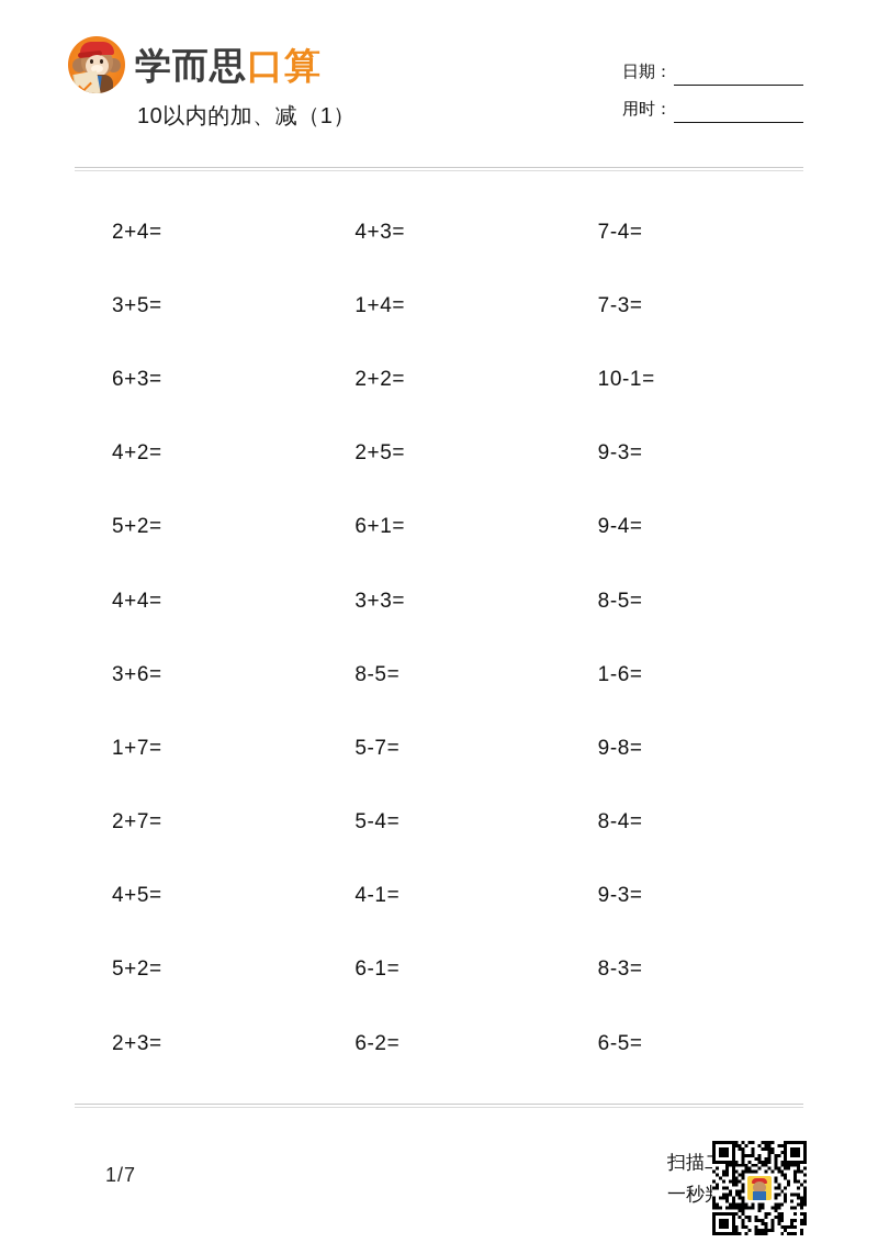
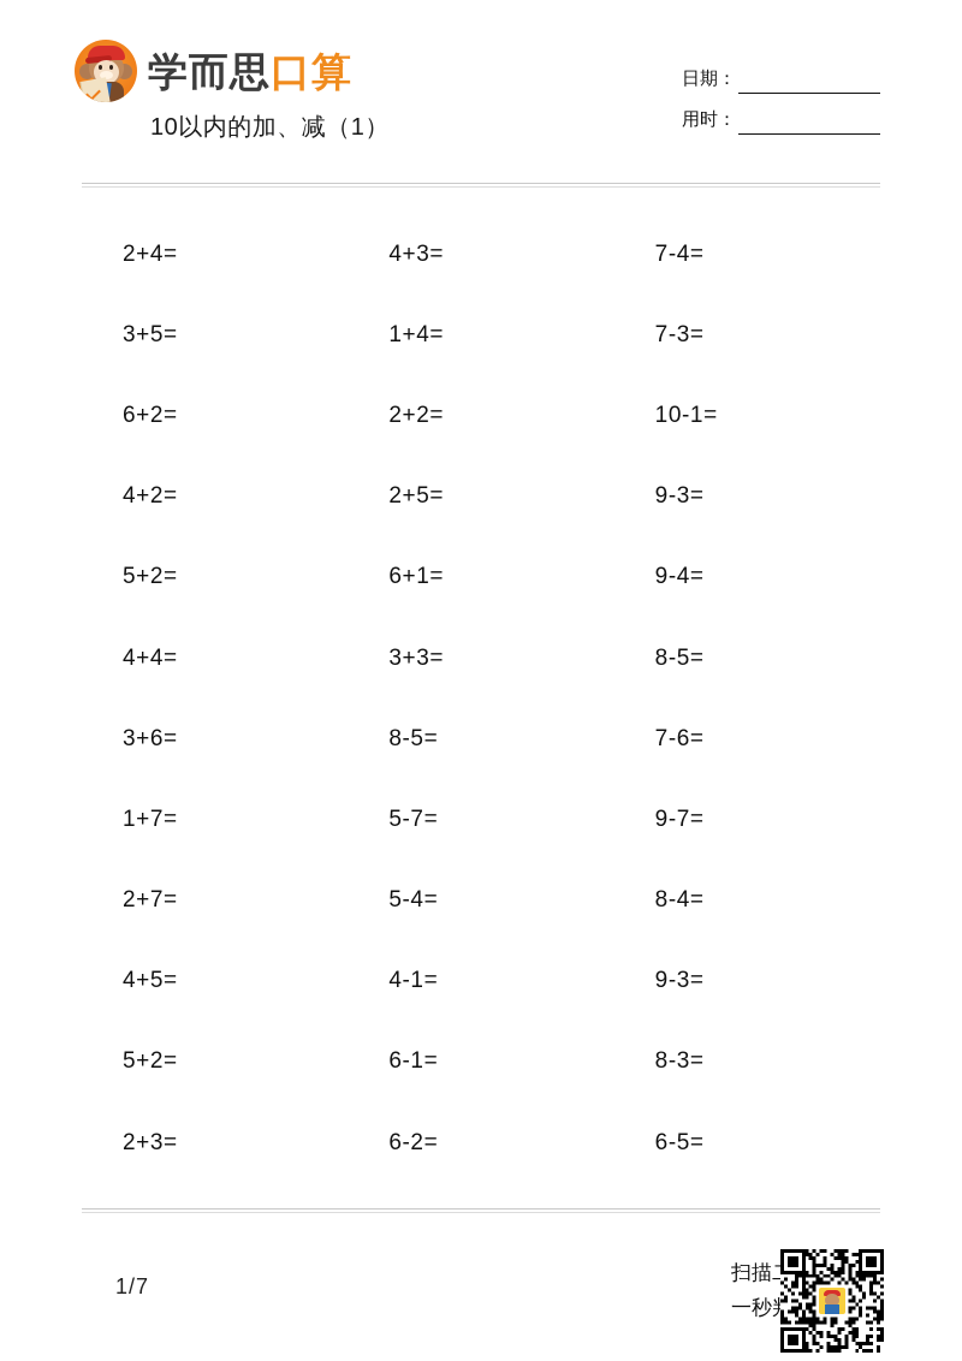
  学而思口算
  10以内的加、减（1）
  日期：
  用时：
  2+4=
  4+3=
  7-4=
  3+5=
  1+4=
  7-3=
- 6+3=
+ 6+2=
  2+2=
  10-1=
  4+2=
  2+5=
  9-3=
  5+2=
  6+1=
  9-4=
  4+4=
  3+3=
  8-5=
  3+6=
  8-5=
- 1-6=
+ 7-6=
  1+7=
  5-7=
- 9-8=
+ 9-7=
  2+7=
  5-4=
  8-4=
  4+5=
  4-1=
  9-3=
  5+2=
  6-1=
  8-3=
  2+3=
  6-2=
  6-5=
  1/7
